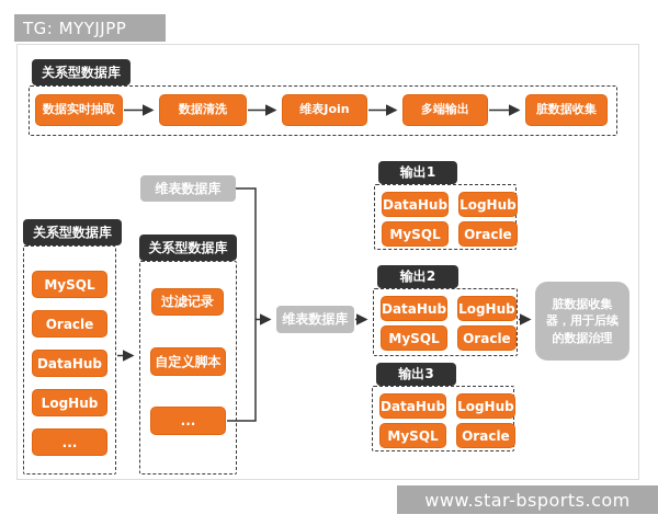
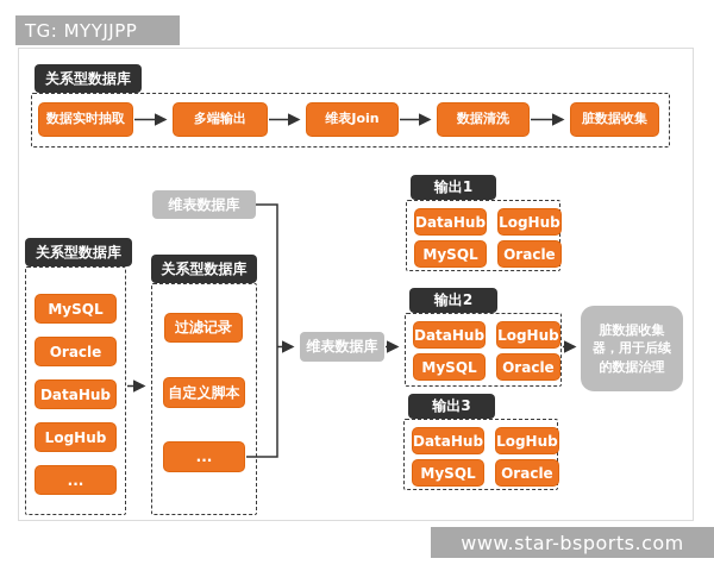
  TG: MYYJJPP
  www.star-bsports.com
  关系型数据库
  数据实时抽取
- 数据清洗
+ 多端输出
  维表Join
- 多端输出
+ 数据清洗
  脏数据收集
  关系型数据库
  MySQL
  Oracle
  DataHub
  LogHub
  ...
  维表数据库
  关系型数据库
  过滤记录
  自定义脚本
  ...
  维表数据库
  输出1
  DataHub
  LogHub
  MySQL
  Oracle
  输出2
  DataHub
  LogHub
  MySQL
  Oracle
  输出3
  DataHub
  LogHub
  MySQL
  Oracle
  脏数据收集器，用于后续的数据治理
